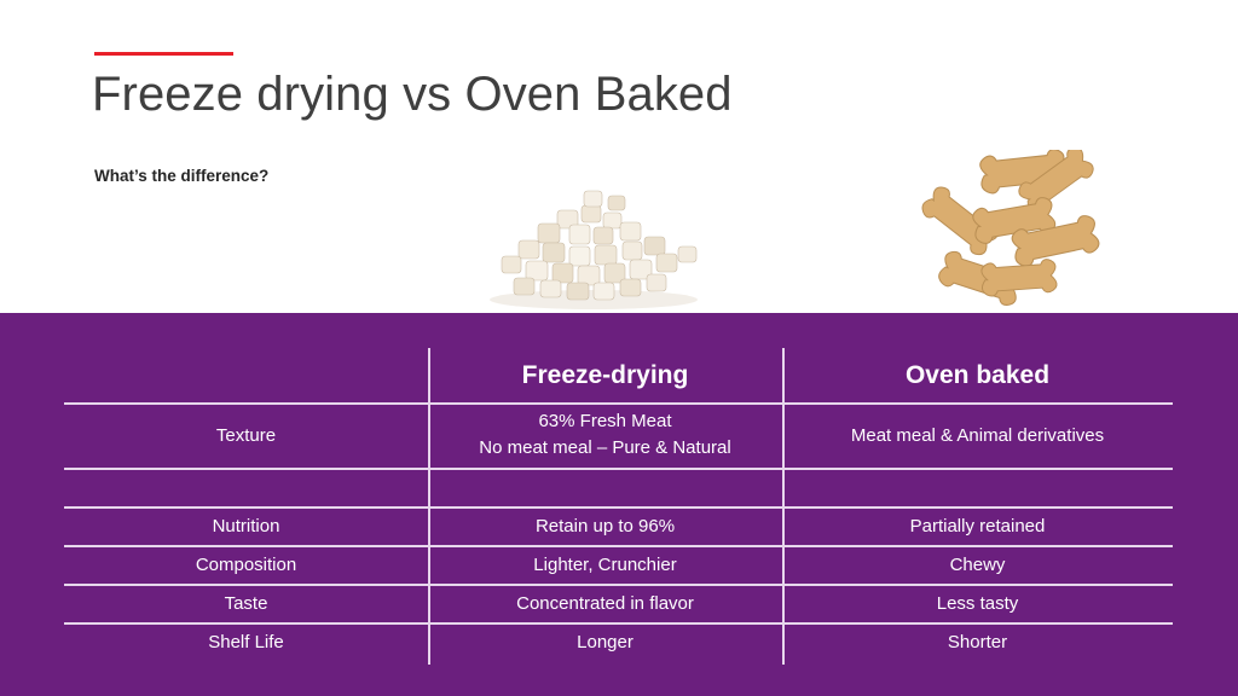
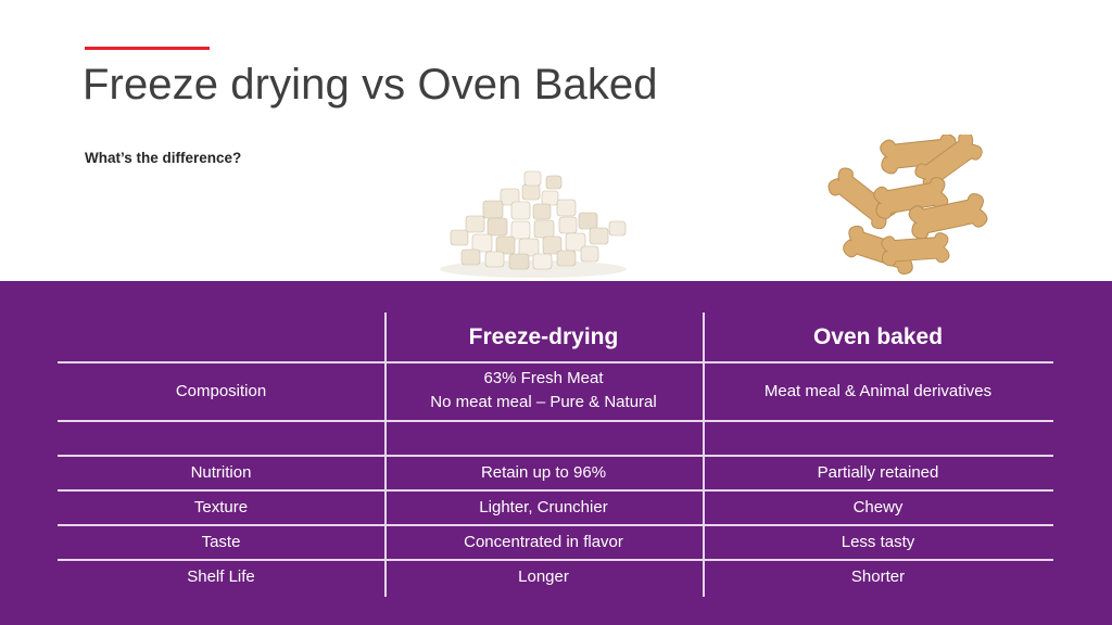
  Freeze drying vs Oven Baked
  What’s the difference?
  Freeze-drying
  Oven baked
- Texture
+ Composition
  63% Fresh Meat
  No meat meal – Pure & Natural
  Meat meal & Animal derivatives
  Nutrition
  Retain up to 96%
  Partially retained
- Composition
+ Texture
  Lighter, Crunchier
  Chewy
  Taste
  Concentrated in flavor
  Less tasty
  Shelf Life
  Longer
  Shorter
